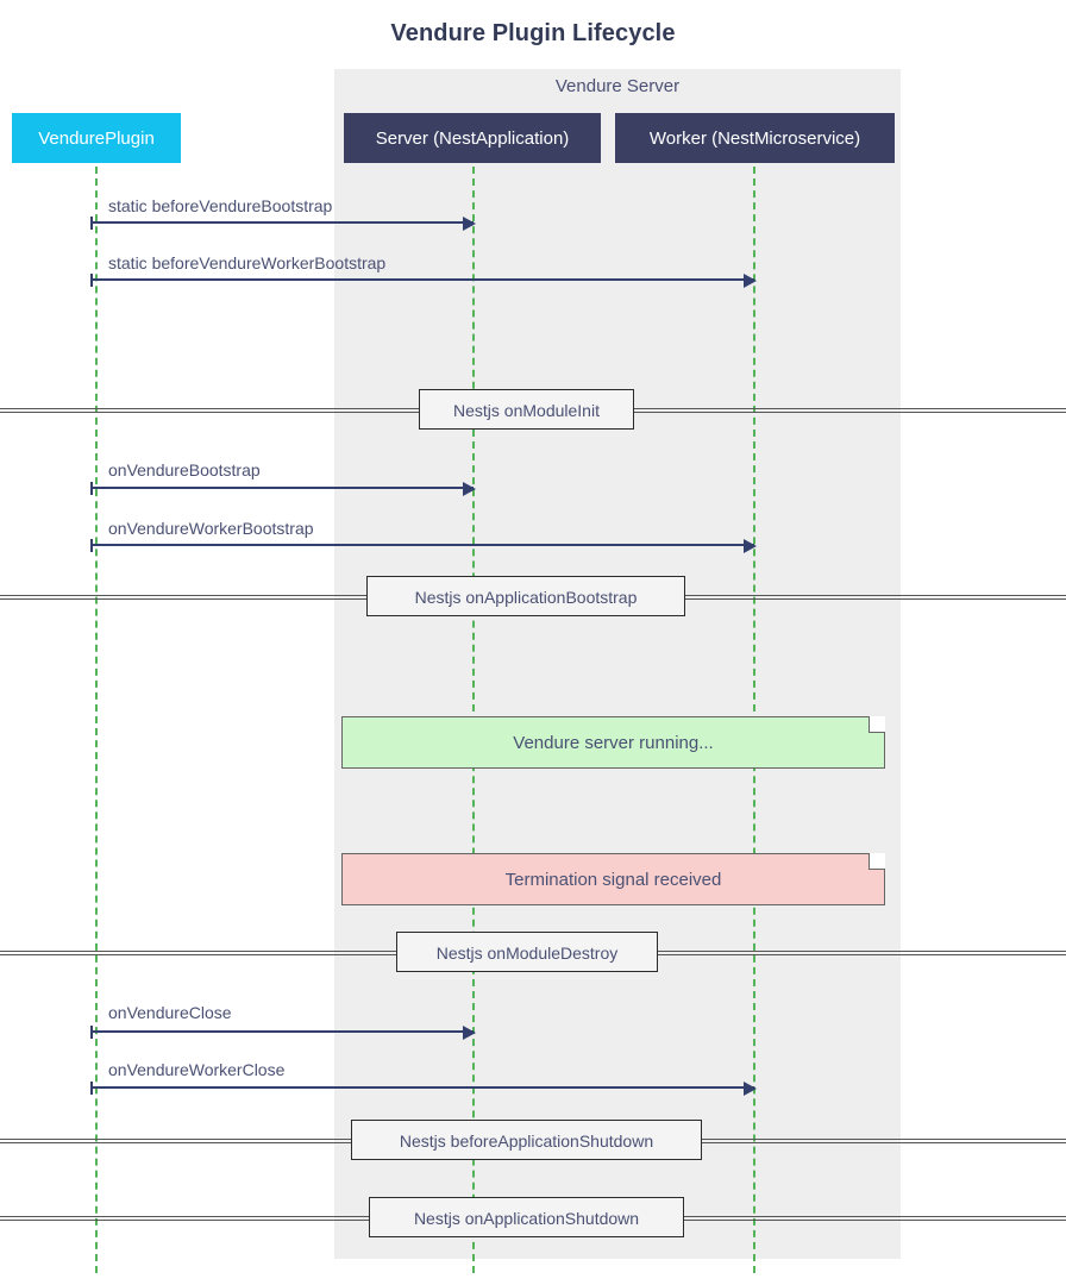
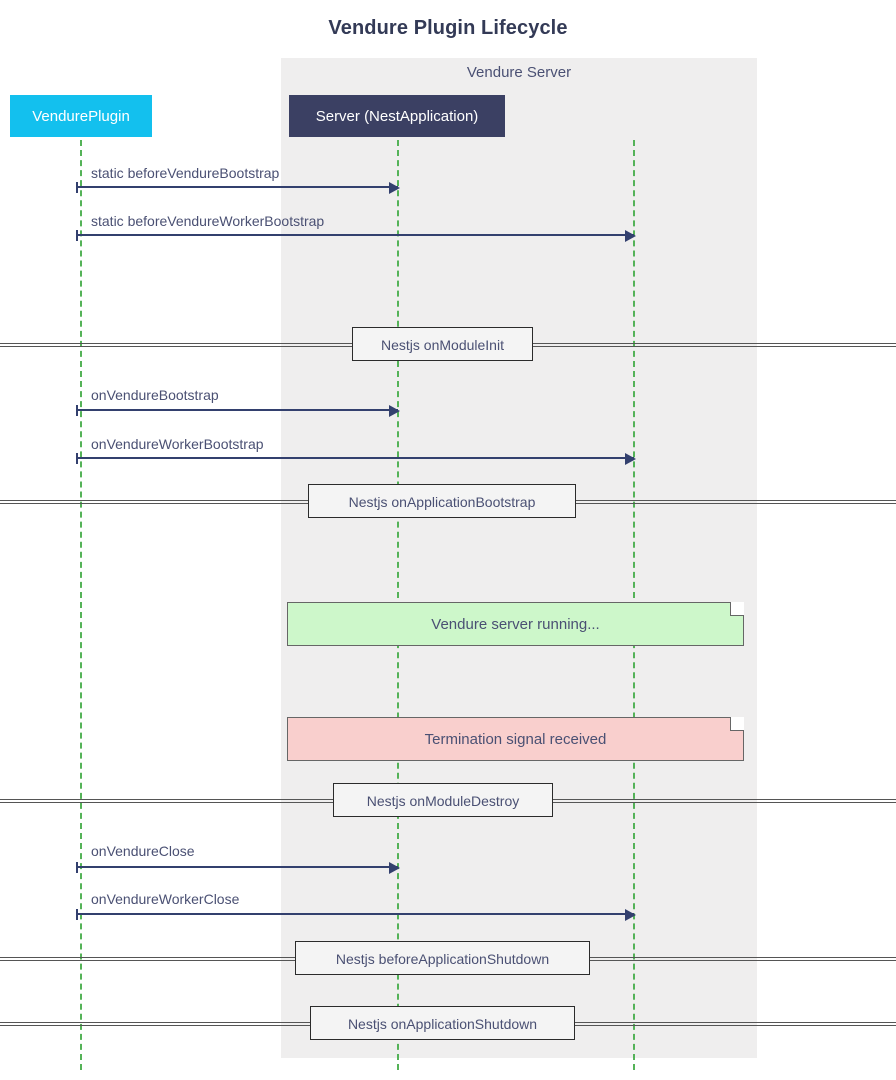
  Vendure Plugin Lifecycle
  Vendure Server
  VendurePlugin
  Server (NestApplication)
- Worker (NestMicroservice)
  static beforeVendureBootstrap
  static beforeVendureWorkerBootstrap
  Nestjs onModuleInit
  onVendureBootstrap
  onVendureWorkerBootstrap
  Nestjs onApplicationBootstrap
  Vendure server running...
  Termination signal received
  Nestjs onModuleDestroy
  onVendureClose
  onVendureWorkerClose
  Nestjs beforeApplicationShutdown
  Nestjs onApplicationShutdown
